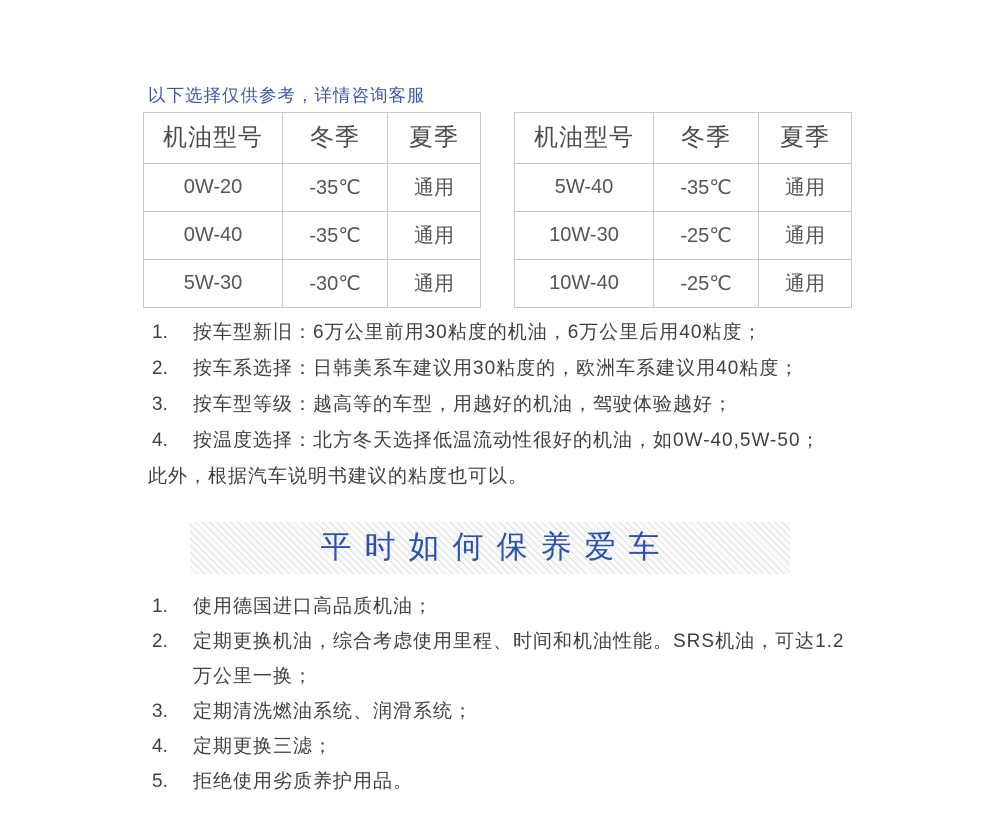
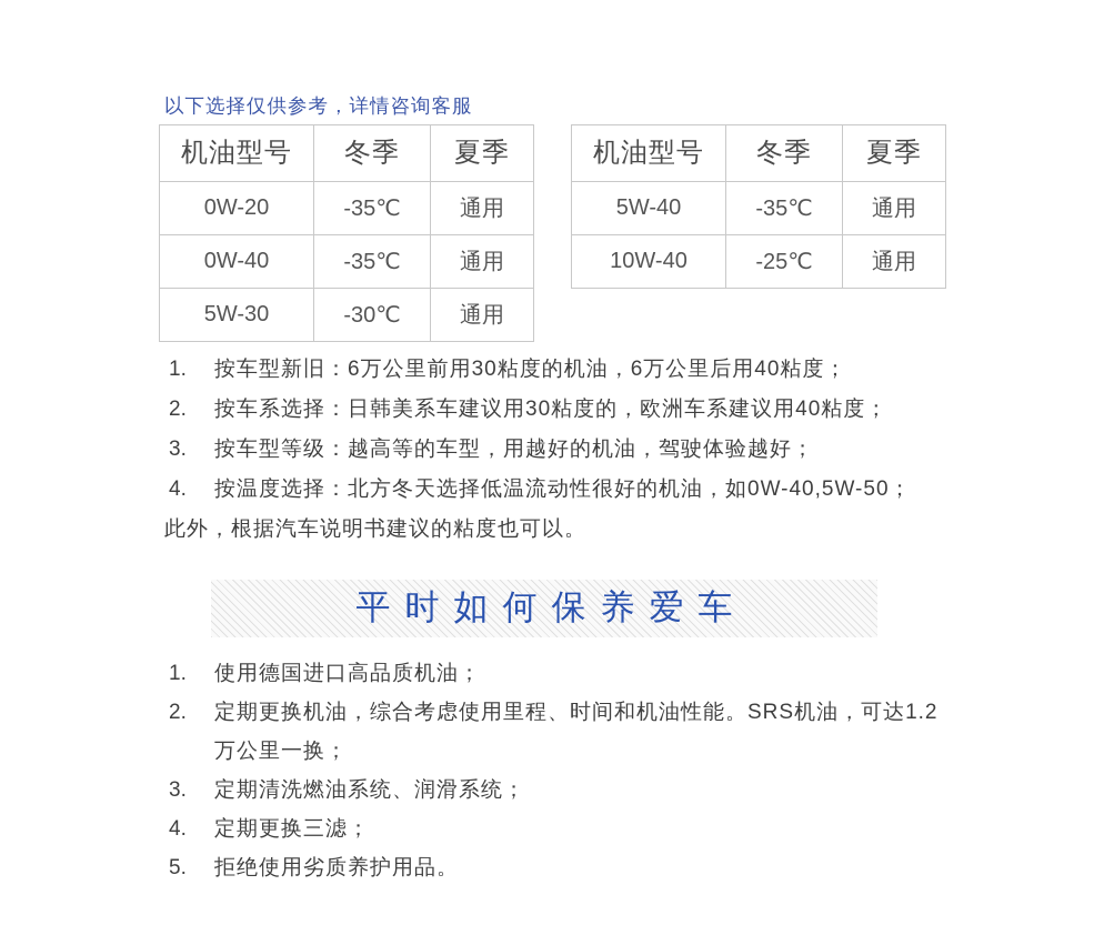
  以下选择仅供参考，详情咨询客服
  机油型号	冬季	夏季
  0W-20	-35℃	通用
  0W-40	-35℃	通用
  5W-30	-30℃	通用
  机油型号	冬季	夏季
  5W-40	-35℃	通用
- 10W-30	-25℃	通用
  10W-40	-25℃	通用
  1.
  按车型新旧：6万公里前用30粘度的机油，6万公里后用40粘度；
  2.
  按车系选择：日韩美系车建议用30粘度的，欧洲车系建议用40粘度；
  3.
  按车型等级：越高等的车型，用越好的机油，驾驶体验越好；
  4.
  按温度选择：北方冬天选择低温流动性很好的机油，如0W-40,5W-50；
  此外，根据汽车说明书建议的粘度也可以。
  平时如何保养爱车
  1.
  使用德国进口高品质机油；
  2.
  定期更换机油，综合考虑使用里程、时间和机油性能。SRS机油，可达1.2万公里一换；
  3.
  定期清洗燃油系统、润滑系统；
  4.
  定期更换三滤；
  5.
  拒绝使用劣质养护用品。
